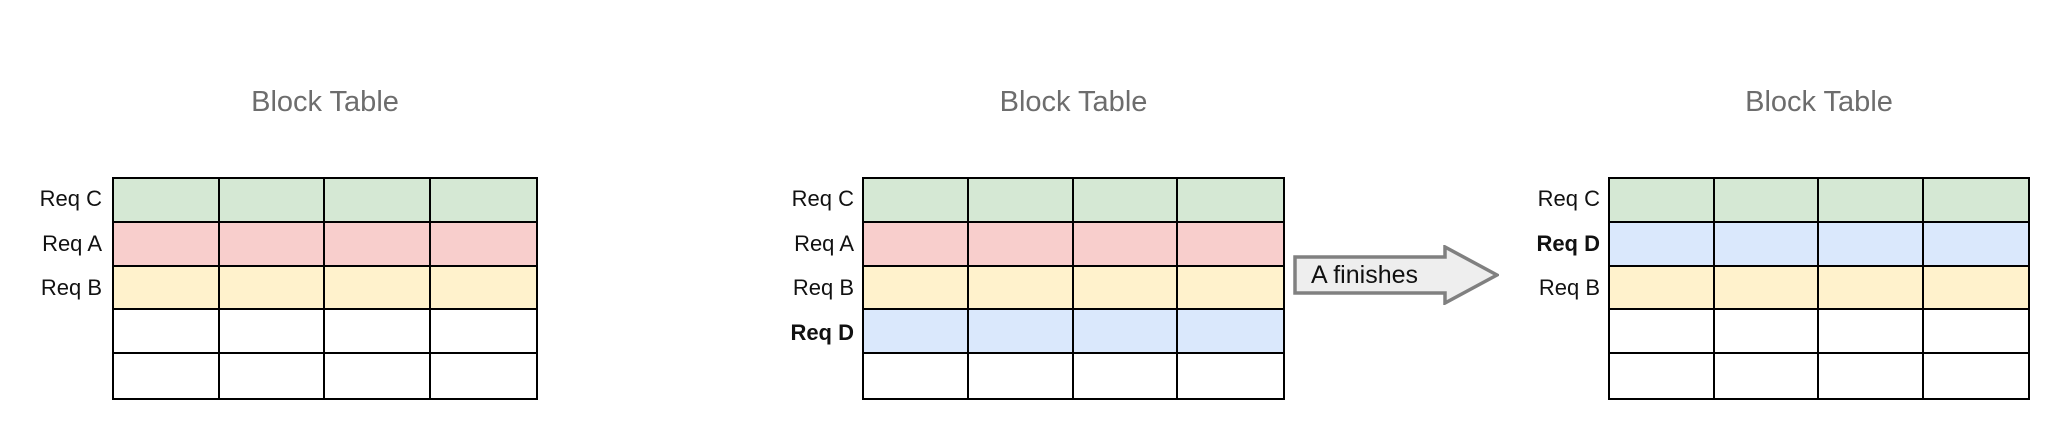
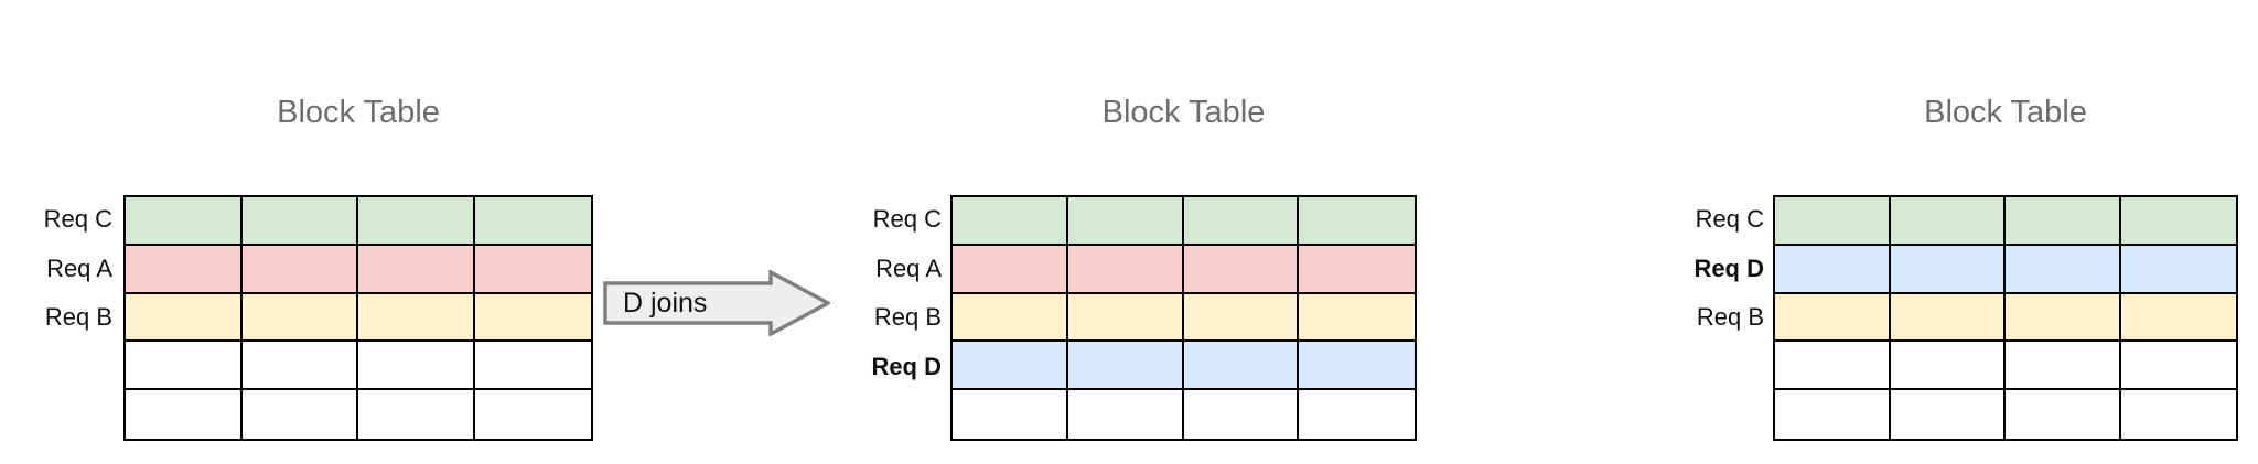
  Block Table
  Req C
  Req A
  Req B
+ D joins
  Block Table
  Req C
  Req A
  Req B
  Req D
- A finishes
  Block Table
  Req C
  Req D
  Req B
